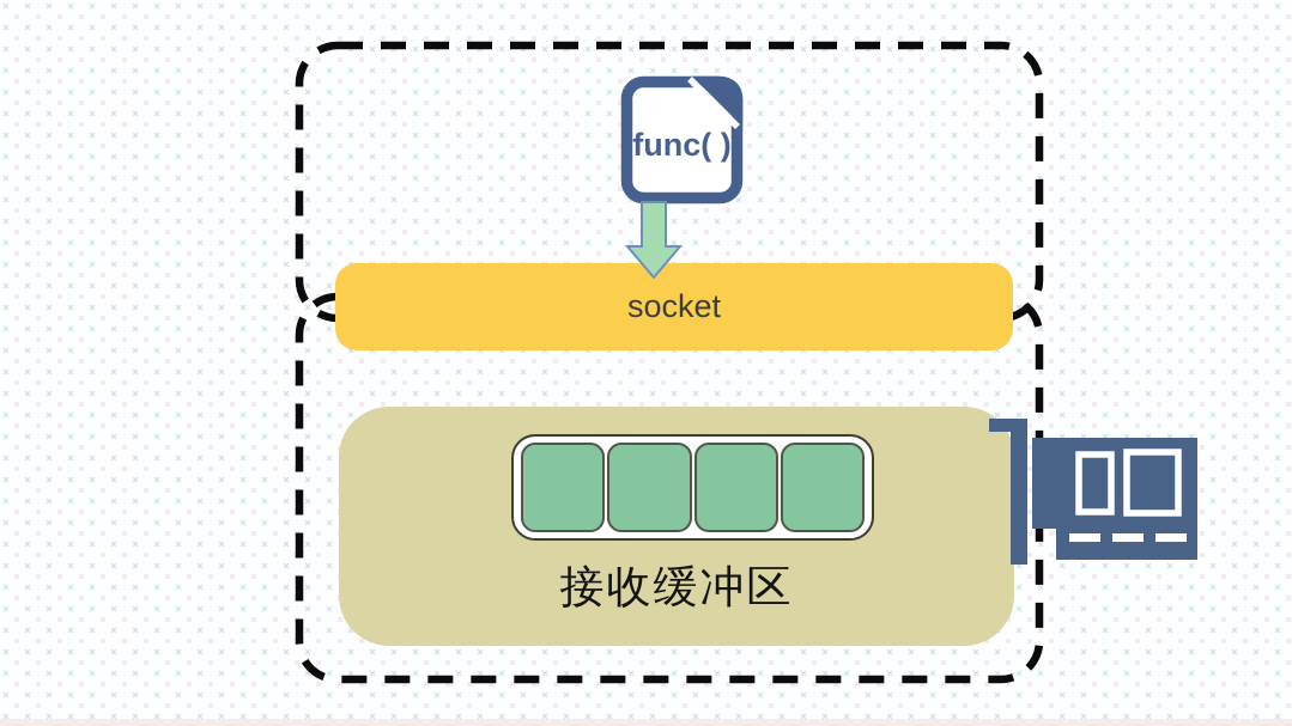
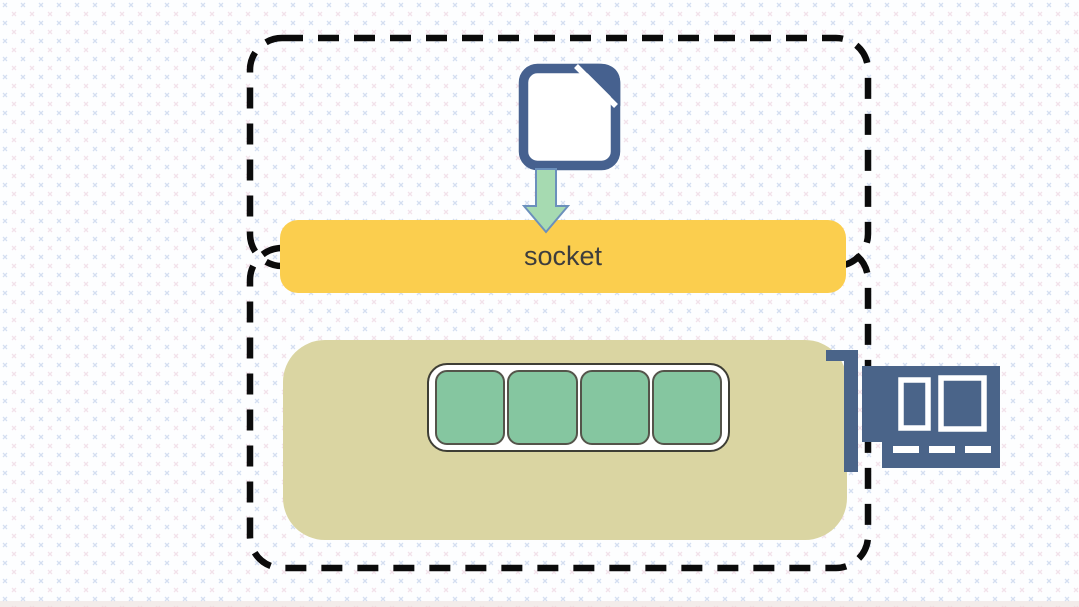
  socket
- 接收缓冲区
- func( )
